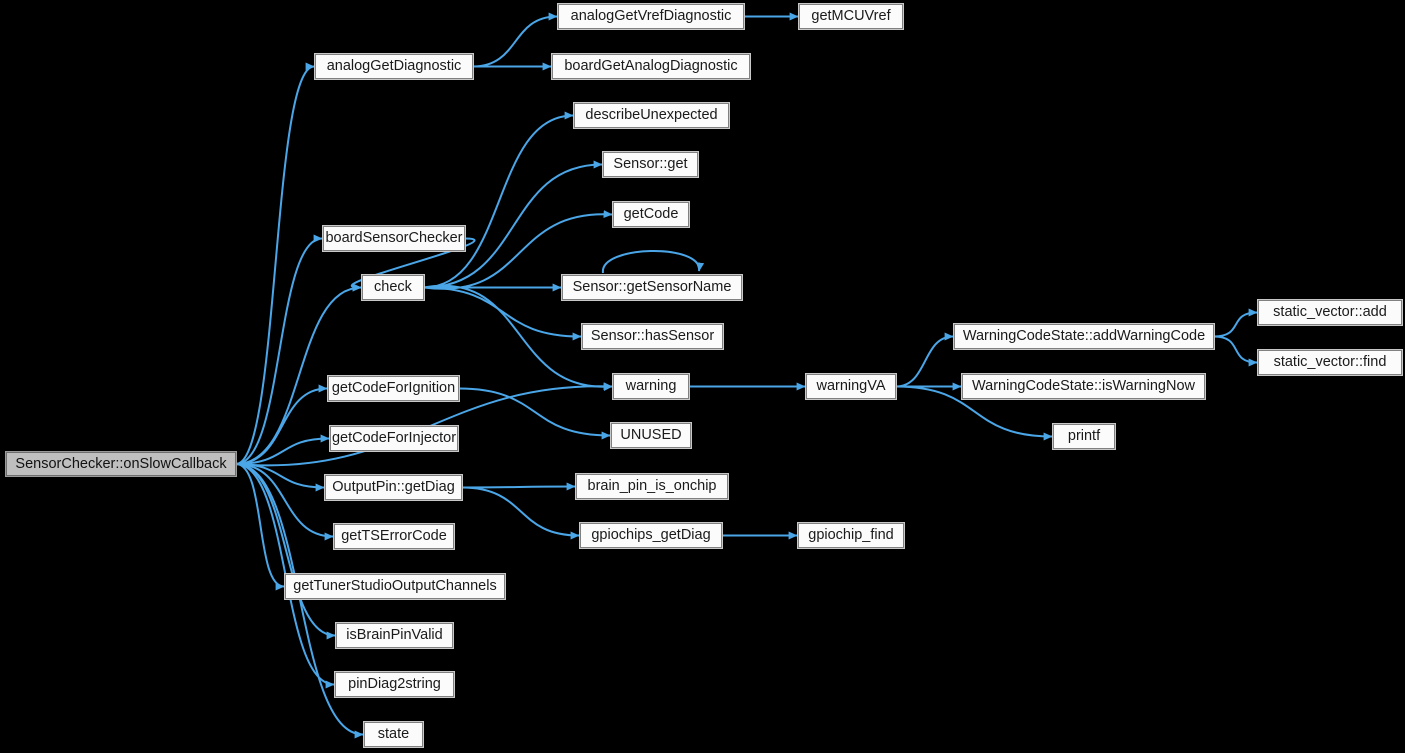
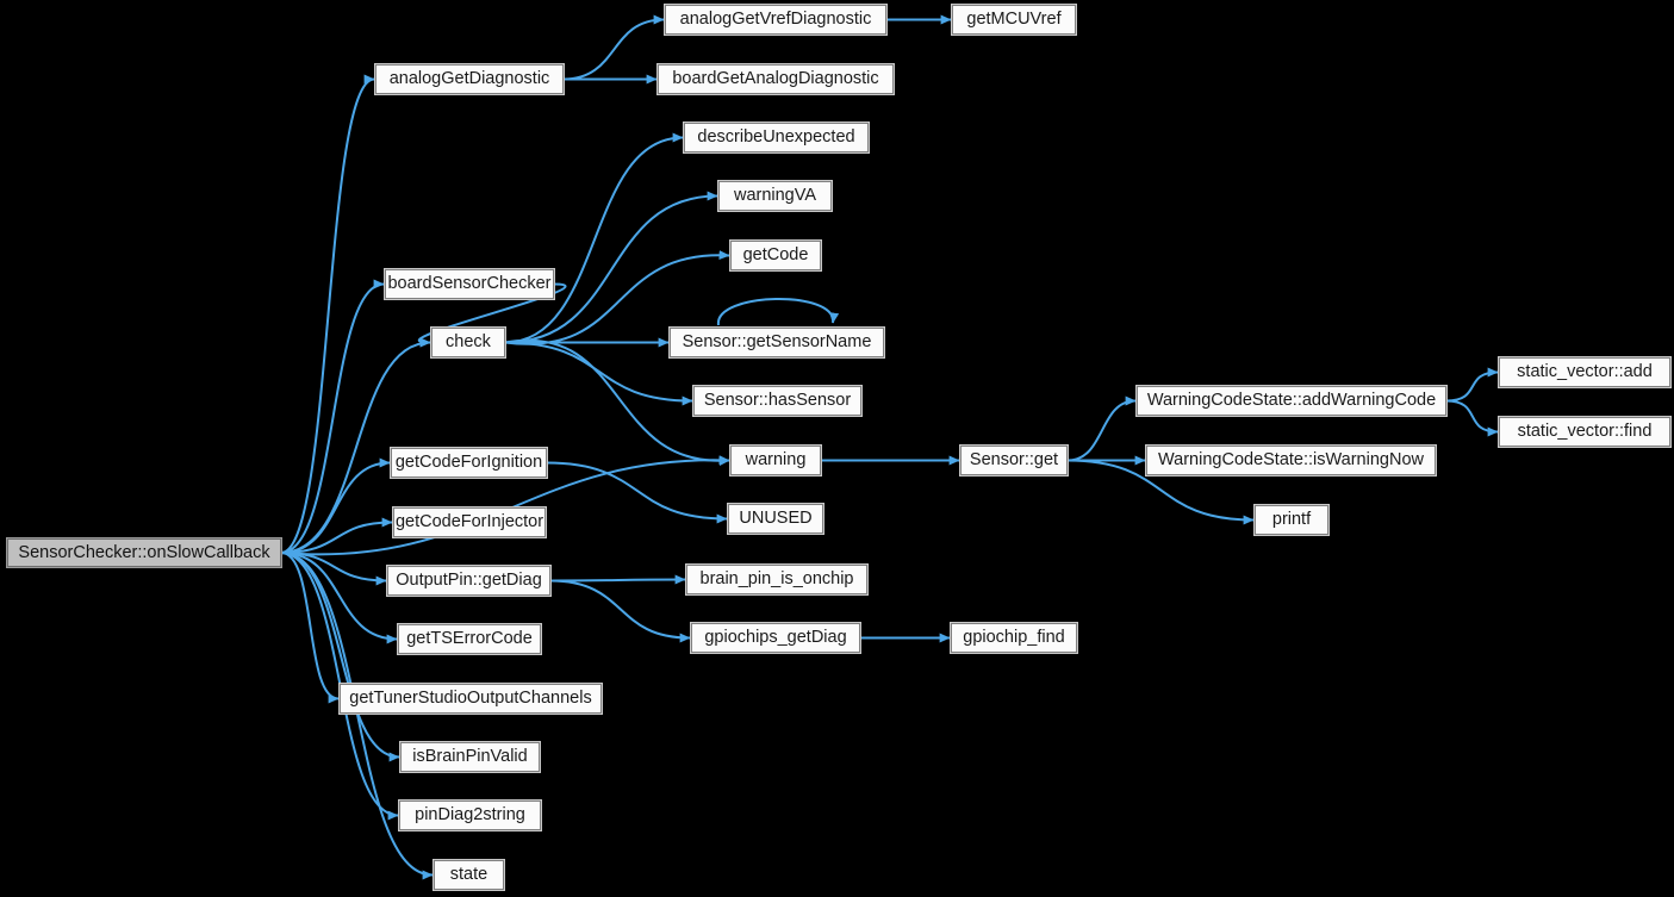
  SensorChecker::onSlowCallback
  analogGetDiagnostic
  analogGetVrefDiagnostic
  getMCUVref
  boardGetAnalogDiagnostic
  describeUnexpected
  boardSensorChecker
- Sensor::get
+ warningVA
  getCode
  check
  Sensor::getSensorName
  Sensor::hasSensor
  warning
- warningVA
+ Sensor::get
  WarningCodeState::addWarningCode
  WarningCodeState::isWarningNow
  printf
  static_vector::add
  static_vector::find
  getCodeForIgnition
  UNUSED
  getCodeForInjector
  OutputPin::getDiag
  brain_pin_is_onchip
  getTSErrorCode
  gpiochips_getDiag
  gpiochip_find
  getTunerStudioOutputChannels
  isBrainPinValid
  pinDiag2string
  state
